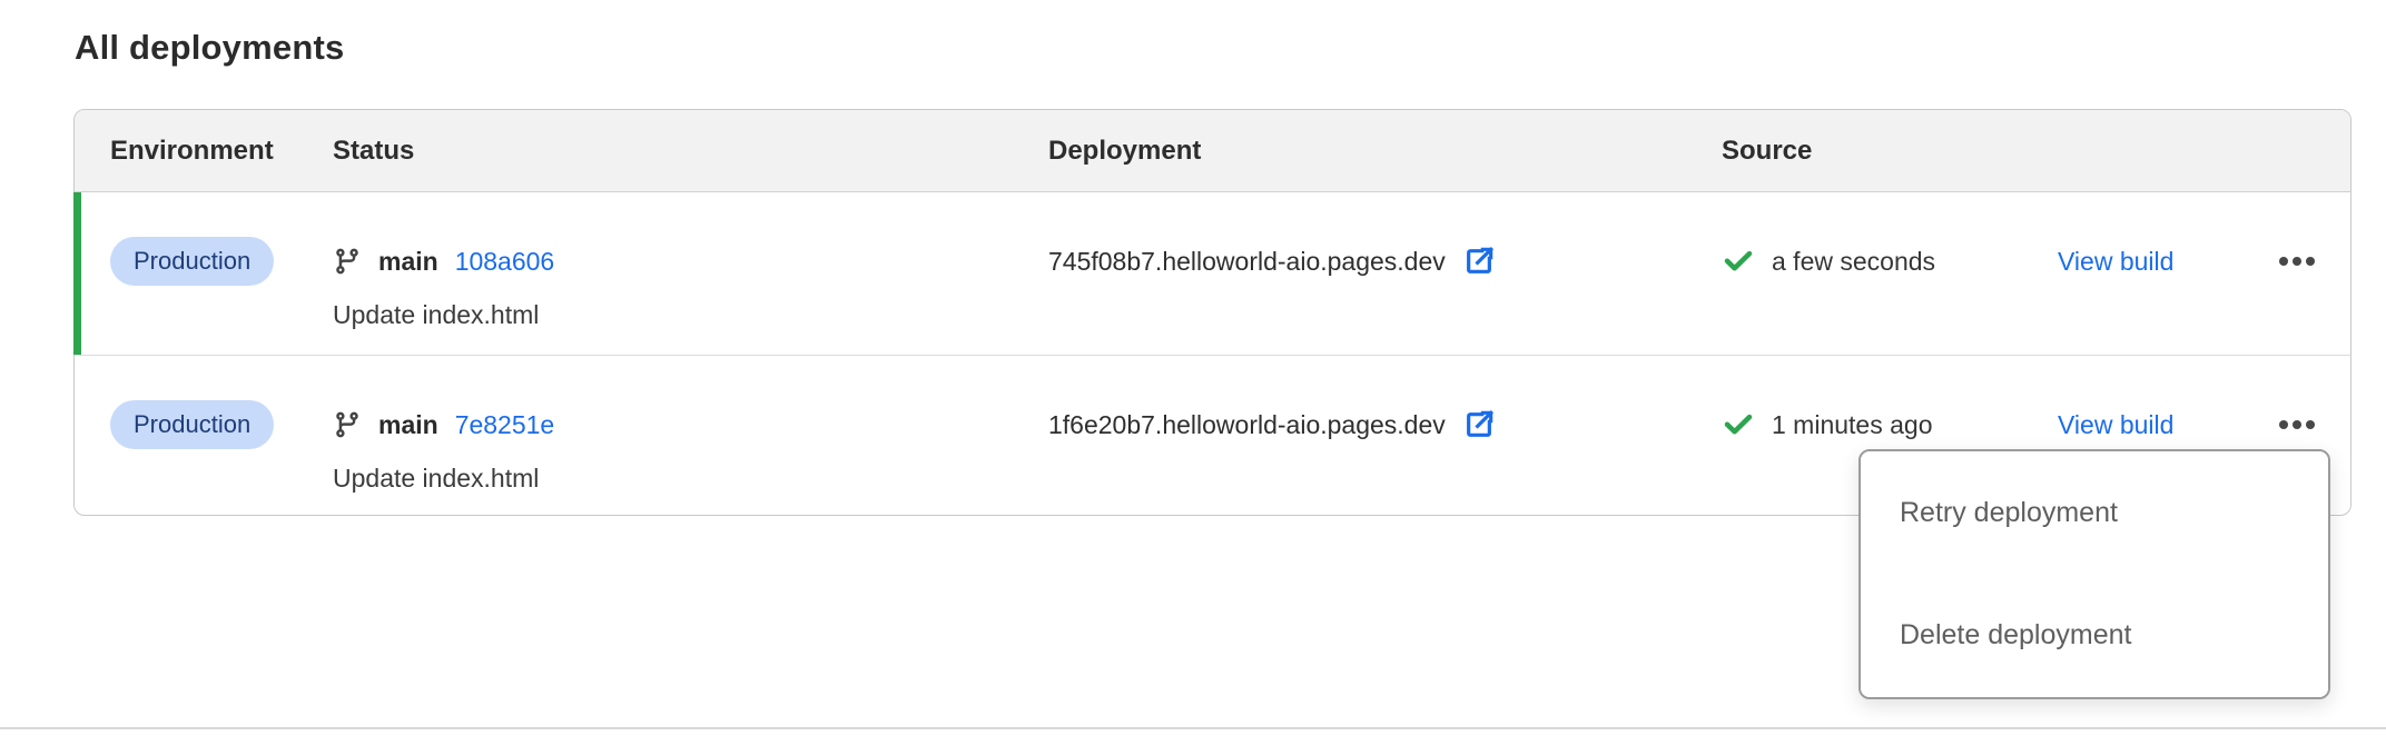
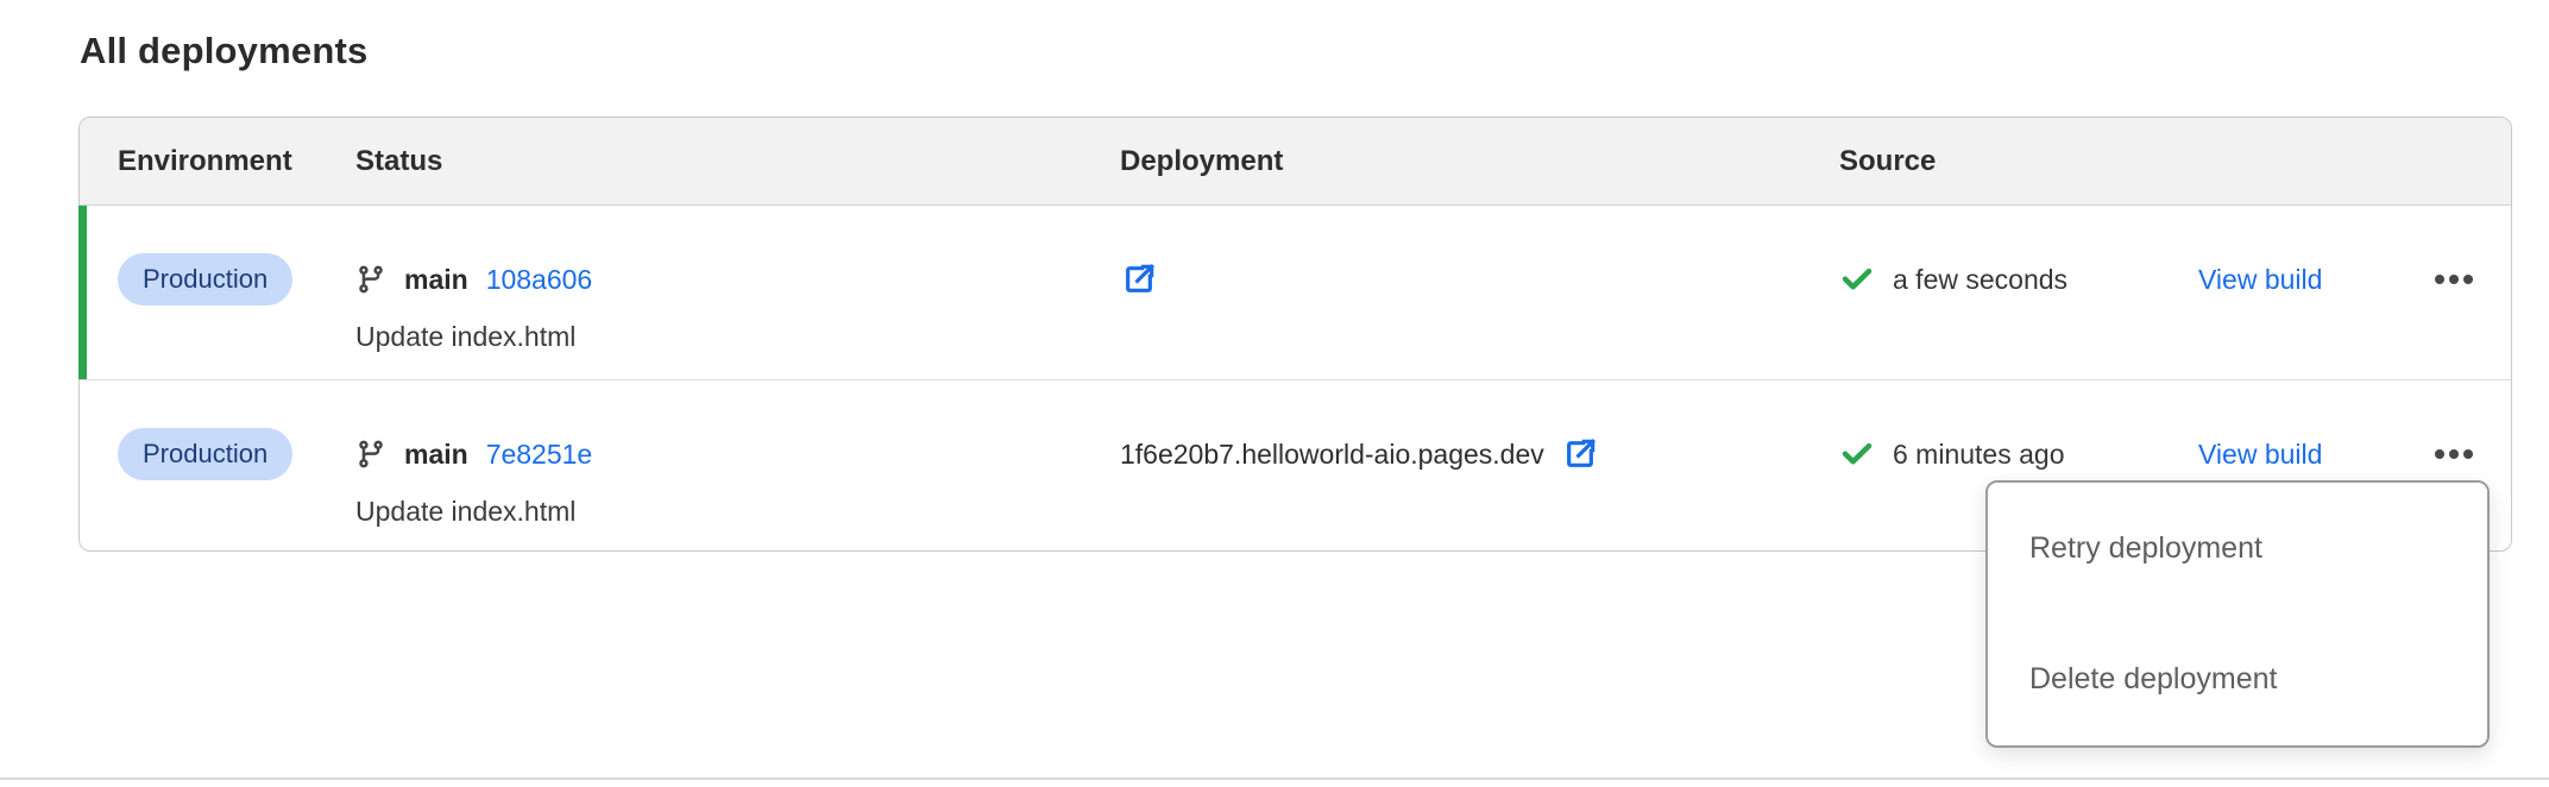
  All deployments
  Environment
  Status
  Deployment
  Source
  Production
  main
  108a606
  Update index.html
- 745f08b7.helloworld-aio.pages.dev
  a few seconds
  View build
  Production
  main
  7e8251e
  Update index.html
  1f6e20b7.helloworld-aio.pages.dev
- 1 minutes ago
+ 6 minutes ago
  View build
  Retry deployment
  Delete deployment
